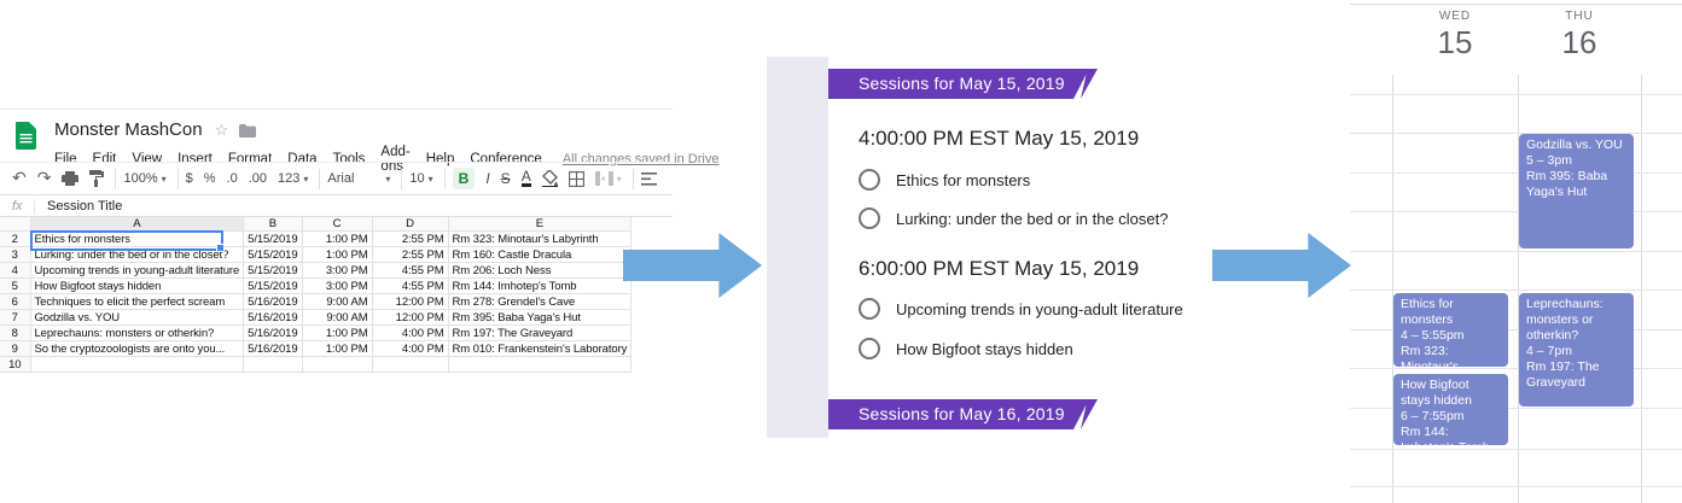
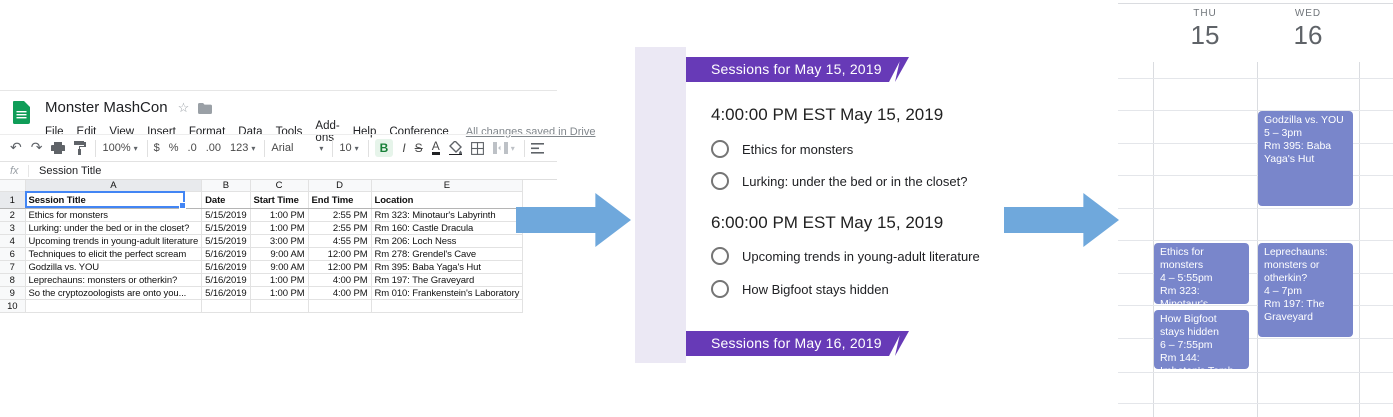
  Monster MashCon
  ☆
  File
  Edit
  View
  Insert
  Format
  Data
  Tools
  Add-ons
  Help
  Conference
  All changes saved in Drive
  ↶
  ↷
  100%
  ▾
  $
  %
  .0
  .00
  123
  ▾
  Arial
  ▾
  10
  ▾
  B
  I
  S
  A
  ▾
  fx
  Session Title
  	A	B	C	D	E
+ 1	Session Title	Date	Start Time	End Time	Location
  2	Ethics for monsters	5/15/2019	1:00 PM	2:55 PM	Rm 323: Minotaur's Labyrinth
  3	Lurking: under the bed or in the closet?	5/15/2019	1:00 PM	2:55 PM	Rm 160: Castle Dracula
  4	Upcoming trends in young-adult literature	5/15/2019	3:00 PM	4:55 PM	Rm 206: Loch Ness
- 5	How Bigfoot stays hidden	5/15/2019	3:00 PM	4:55 PM	Rm 144: Imhotep's Tomb
  6	Techniques to elicit the perfect scream	5/16/2019	9:00 AM	12:00 PM	Rm 278: Grendel's Cave
  7	Godzilla vs. YOU	5/16/2019	9:00 AM	12:00 PM	Rm 395: Baba Yaga's Hut
  8	Leprechauns: monsters or otherkin?	5/16/2019	1:00 PM	4:00 PM	Rm 197: The Graveyard
  9	So the cryptozoologists are onto you...	5/16/2019	1:00 PM	4:00 PM	Rm 010: Frankenstein's Laboratory
  10
  Sessions for May 15, 2019
  4:00:00 PM EST May 15, 2019
  Ethics for monsters
  Lurking: under the bed or in the closet?
  6:00:00 PM EST May 15, 2019
  Upcoming trends in young-adult literature
  How Bigfoot stays hidden
  Sessions for May 16, 2019
- WED
+ THU
  15
- THU
+ WED
  16
  Godzilla vs. YOU
  5 – 3pm
  Rm 395: Baba Yaga's Hut
  Ethics for monsters
  4 – 5:55pm
  How Bigfoot stays hidden
  6 – 7:55pm
  Leprechauns: monsters or otherkin?
  4 – 7pm
  Rm 197: The Graveyard
